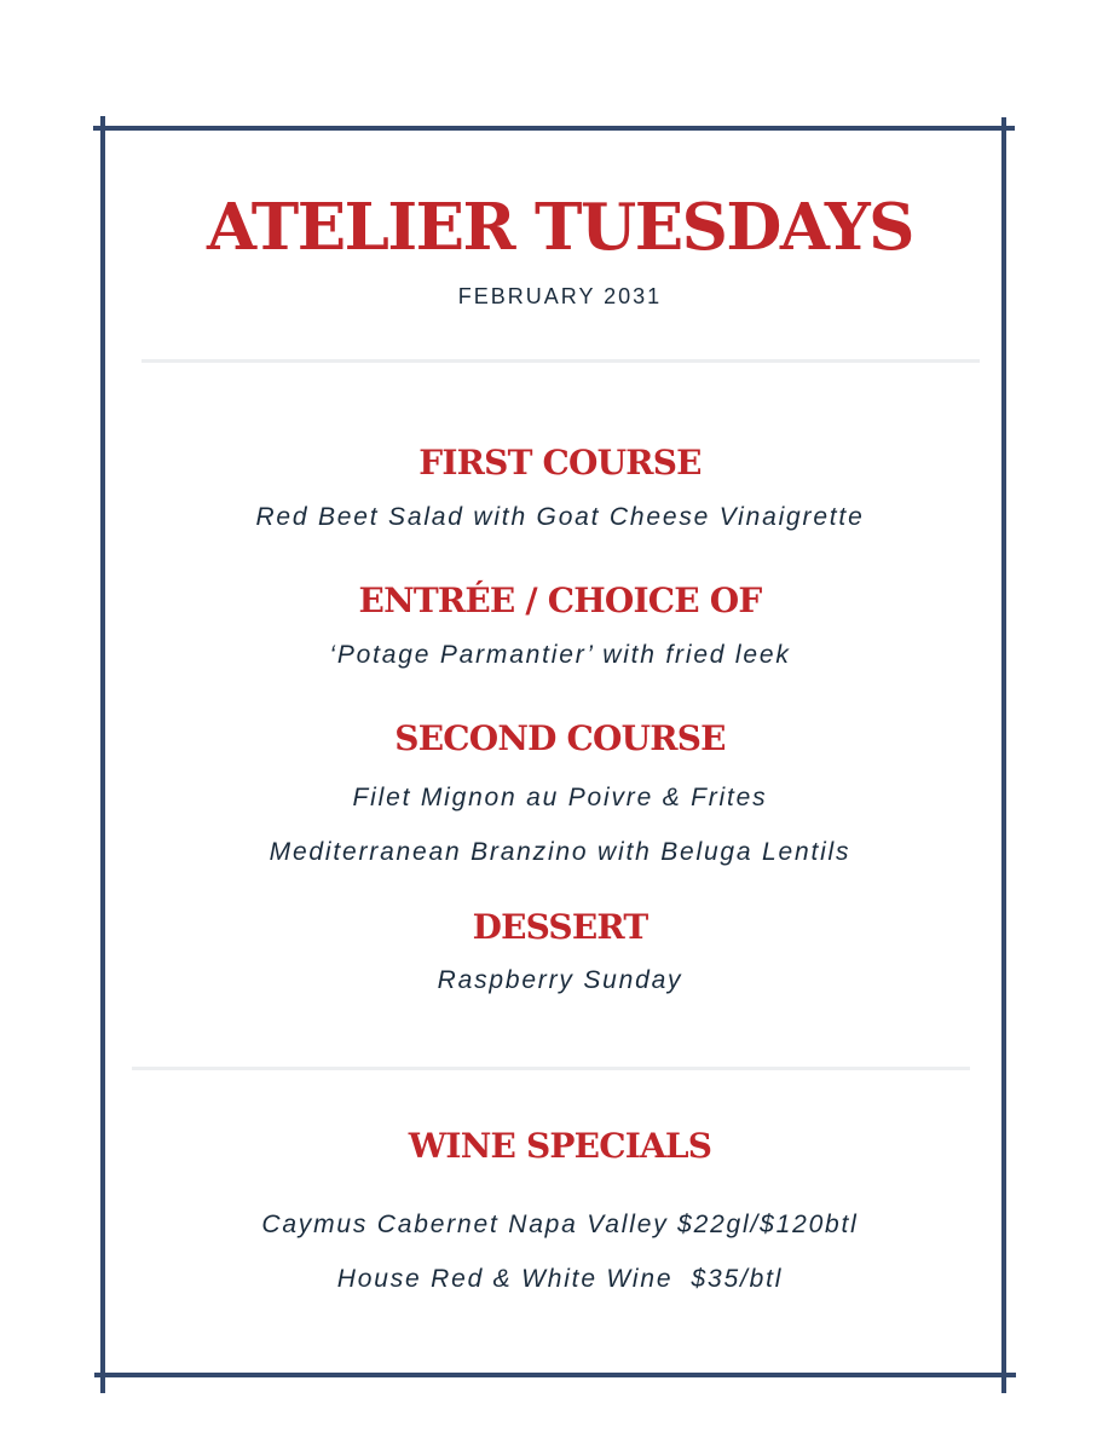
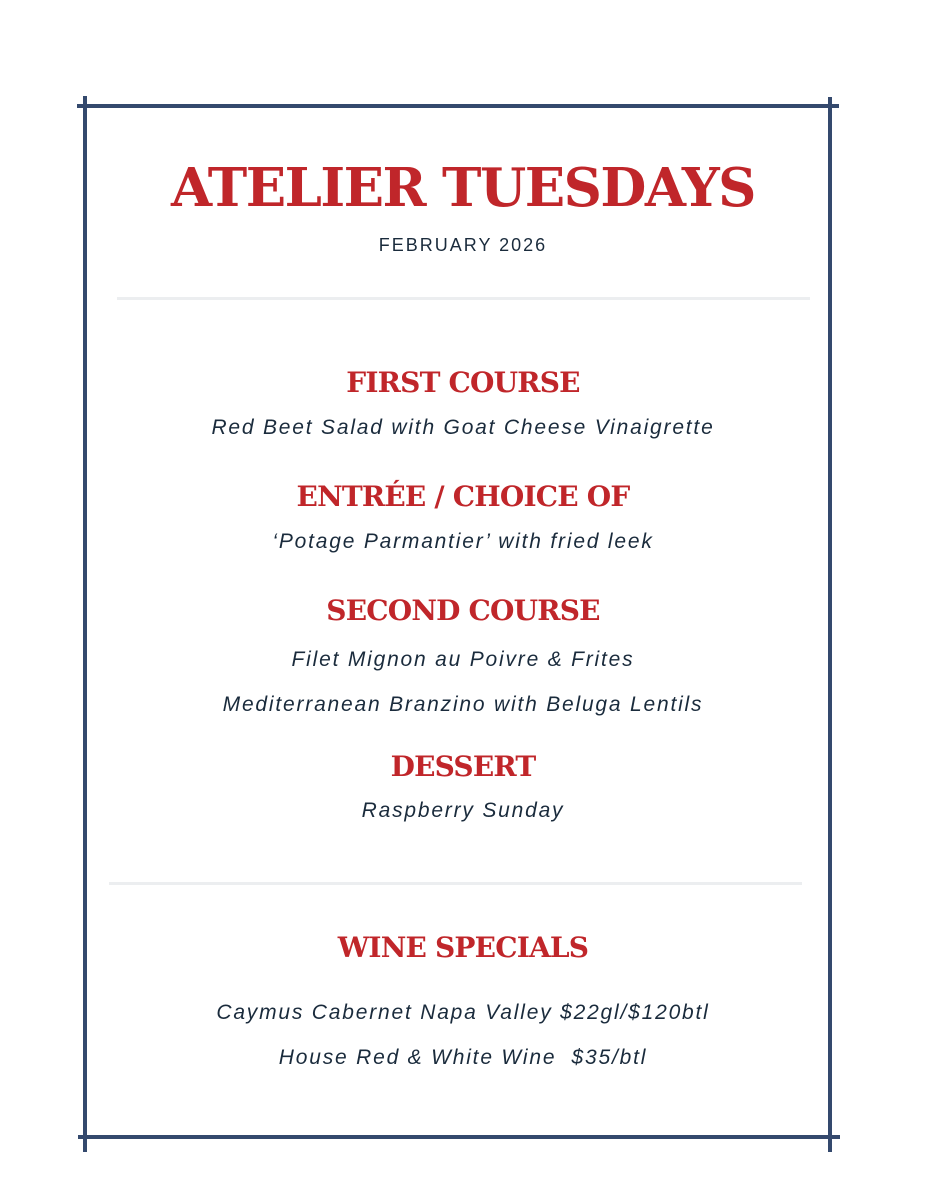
  ATELIER TUESDAYS
- FEBRUARY 2031
+ FEBRUARY 2026
  FIRST COURSE
  Red Beet Salad with Goat Cheese Vinaigrette
  ENTRÉE / CHOICE OF
  ‘Potage Parmantier’ with fried leek
  SECOND COURSE
  Filet Mignon au Poivre & Frites
  Mediterranean Branzino with Beluga Lentils
  DESSERT
  Raspberry Sunday
  WINE SPECIALS
  Caymus Cabernet Napa Valley $22gl/$120btl
  House Red & White Wine $35/btl
